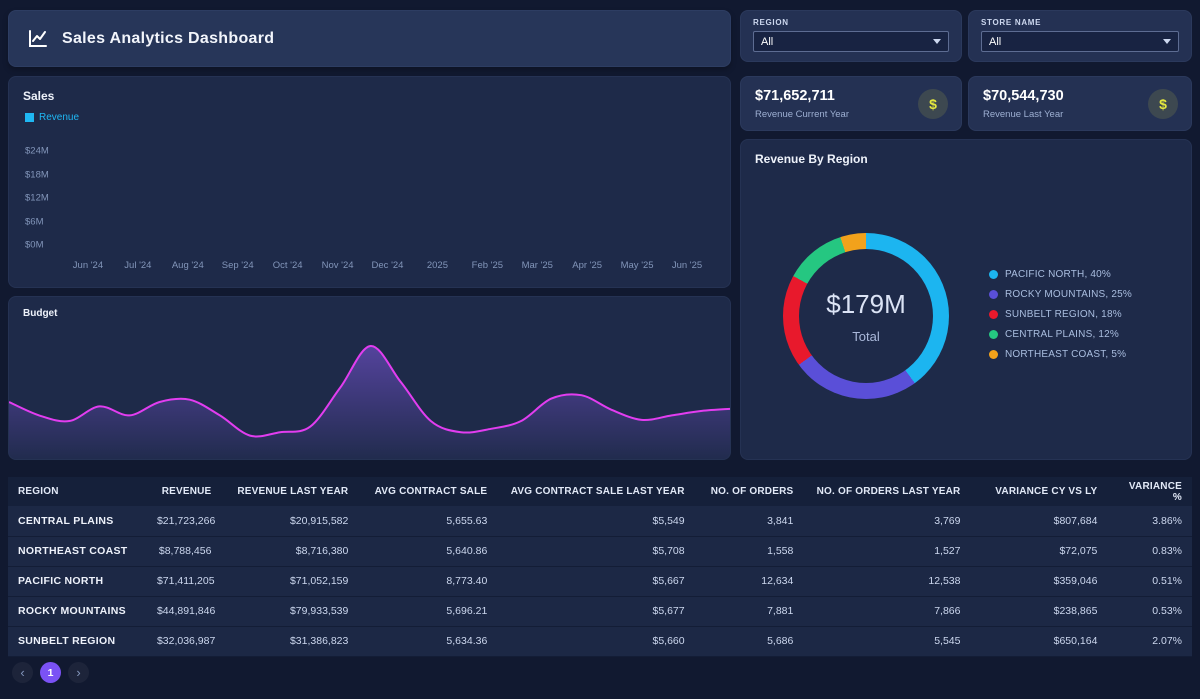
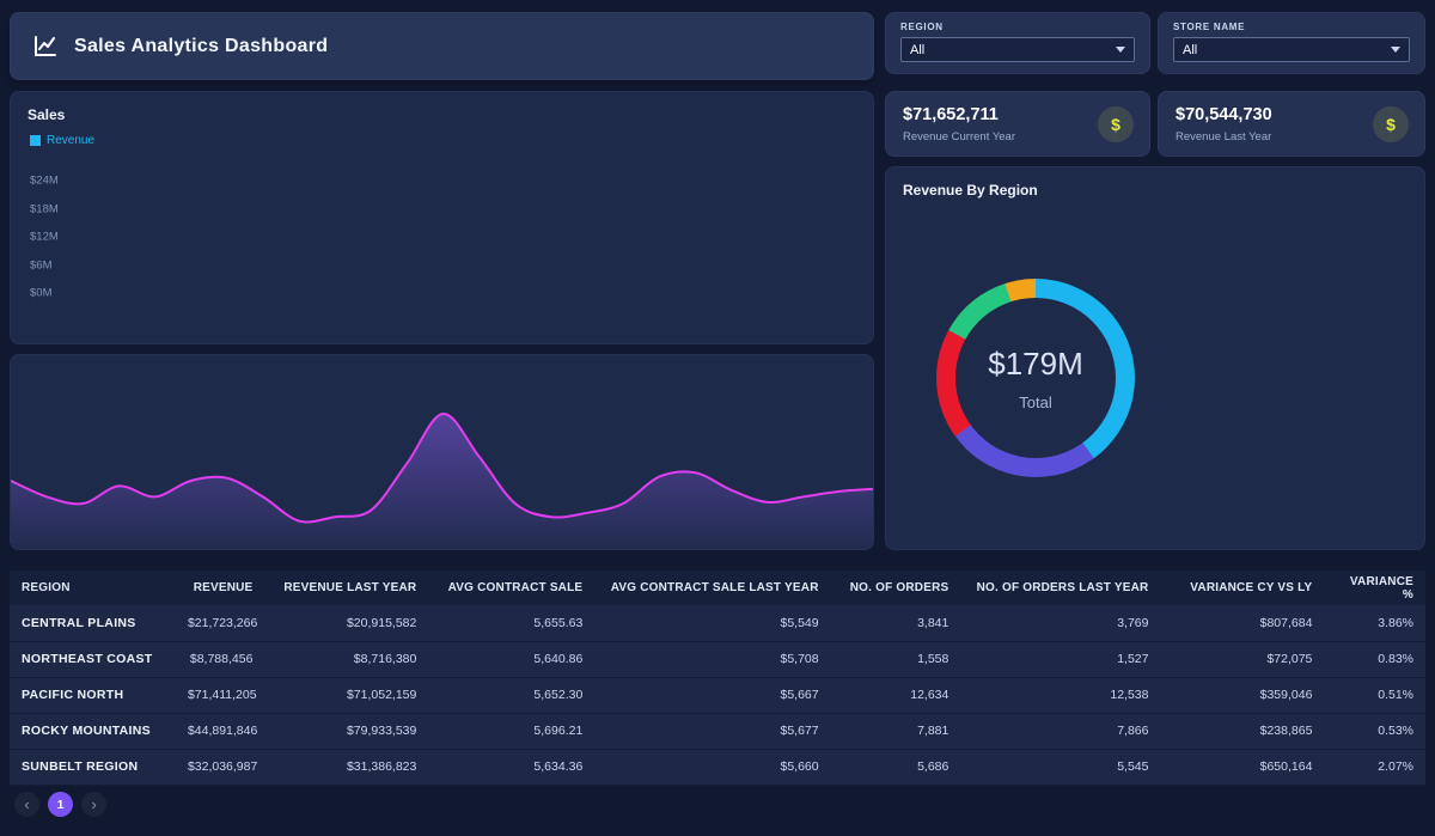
  Sales Analytics Dashboard
  REGION
  All
  STORE NAME
  All
  $71,652,711
  Revenue Current Year
  $
  $70,544,730
  Revenue Last Year
  $
  Sales
  Revenue
  $24M
  $18M
  $12M
  $6M
  $0M
- Jun '24
- Jul '24
- Aug '24
- Sep '24
- Oct '24
- Nov '24
- Dec '24
- 2025
- Feb '25
- Mar '25
- Apr '25
- May '25
- Jun '25
- Budget
  Revenue By Region
  $179M
  Total
- PACIFIC NORTH, 40%
- ROCKY MOUNTAINS, 25%
- SUNBELT REGION, 18%
- CENTRAL PLAINS, 12%
- NORTHEAST COAST, 5%
  REGION	REVENUE	REVENUE LAST YEAR	AVG CONTRACT SALE	AVG CONTRACT SALE LAST YEAR	NO. OF ORDERS	NO. OF ORDERS LAST YEAR	VARIANCE CY VS LY	VARIANCE %
  CENTRAL PLAINS	$21,723,266	$20,915,582	5,655.63	$5,549	3,841	3,769	$807,684	3.86%
  NORTHEAST COAST	$8,788,456	$8,716,380	5,640.86	$5,708	1,558	1,527	$72,075	0.83%
- PACIFIC NORTH	$71,411,205	$71,052,159	8,773.40	$5,667	12,634	12,538	$359,046	0.51%
+ PACIFIC NORTH	$71,411,205	$71,052,159	5,652.30	$5,667	12,634	12,538	$359,046	0.51%
  ROCKY MOUNTAINS	$44,891,846	$79,933,539	5,696.21	$5,677	7,881	7,866	$238,865	0.53%
  SUNBELT REGION	$32,036,987	$31,386,823	5,634.36	$5,660	5,686	5,545	$650,164	2.07%
  ‹
  1
  ›
